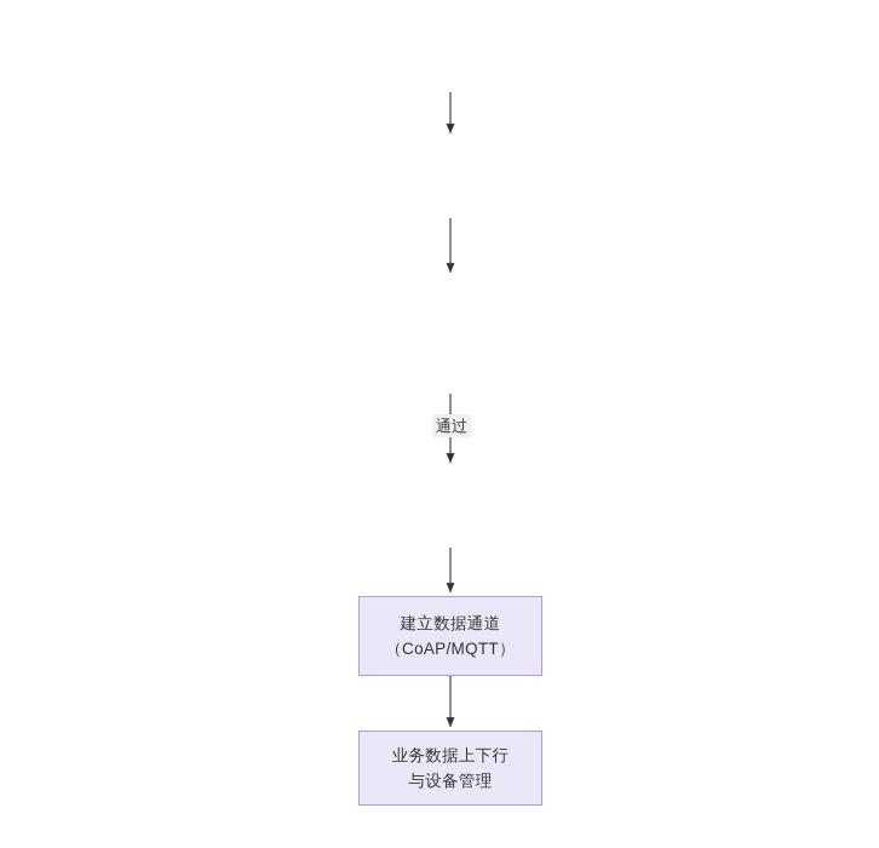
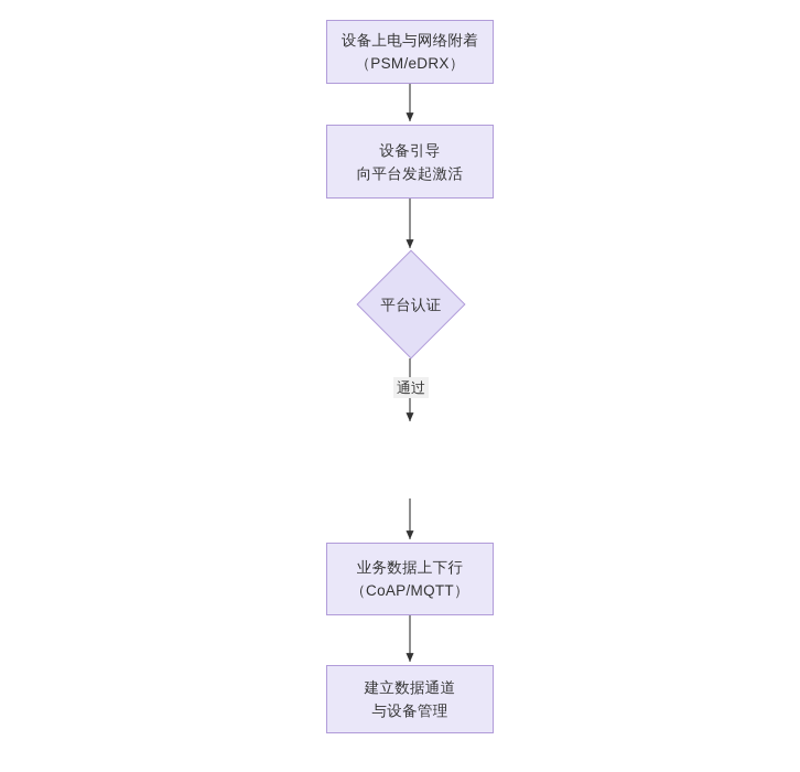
+ 设备上电与网络附着
+ （PSM/eDRX）
+ 设备引导
+ 向平台发起激活
+ 平台认证
  通过
- 建立数据通道
+ 业务数据上下行
  （CoAP/MQTT）
- 业务数据上下行
+ 建立数据通道
  与设备管理
